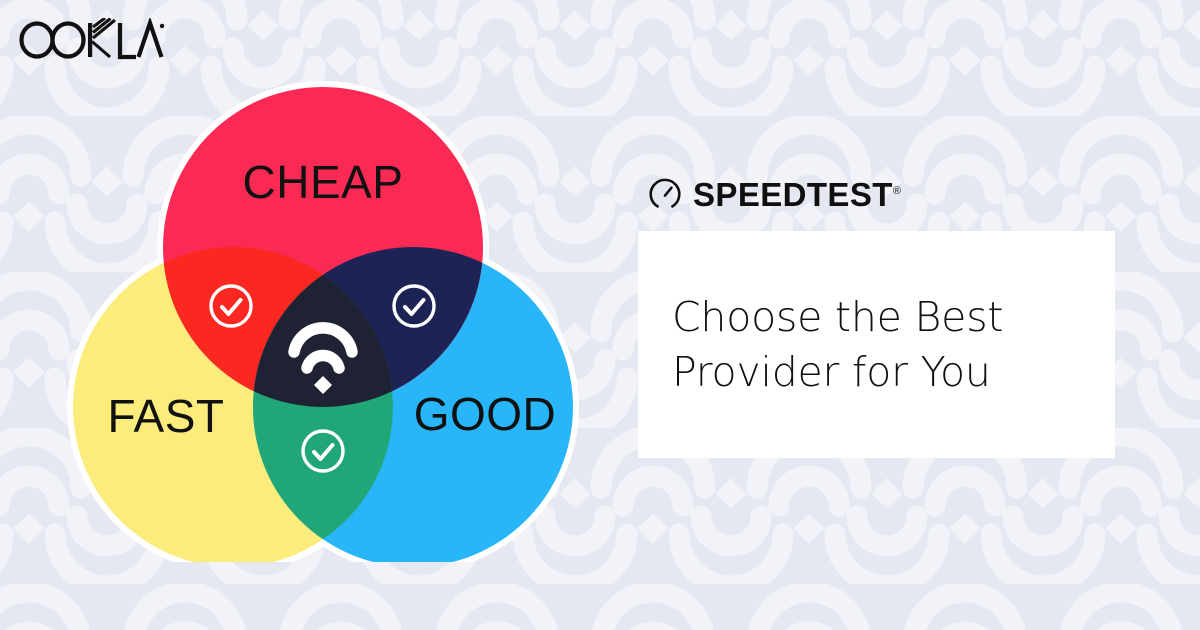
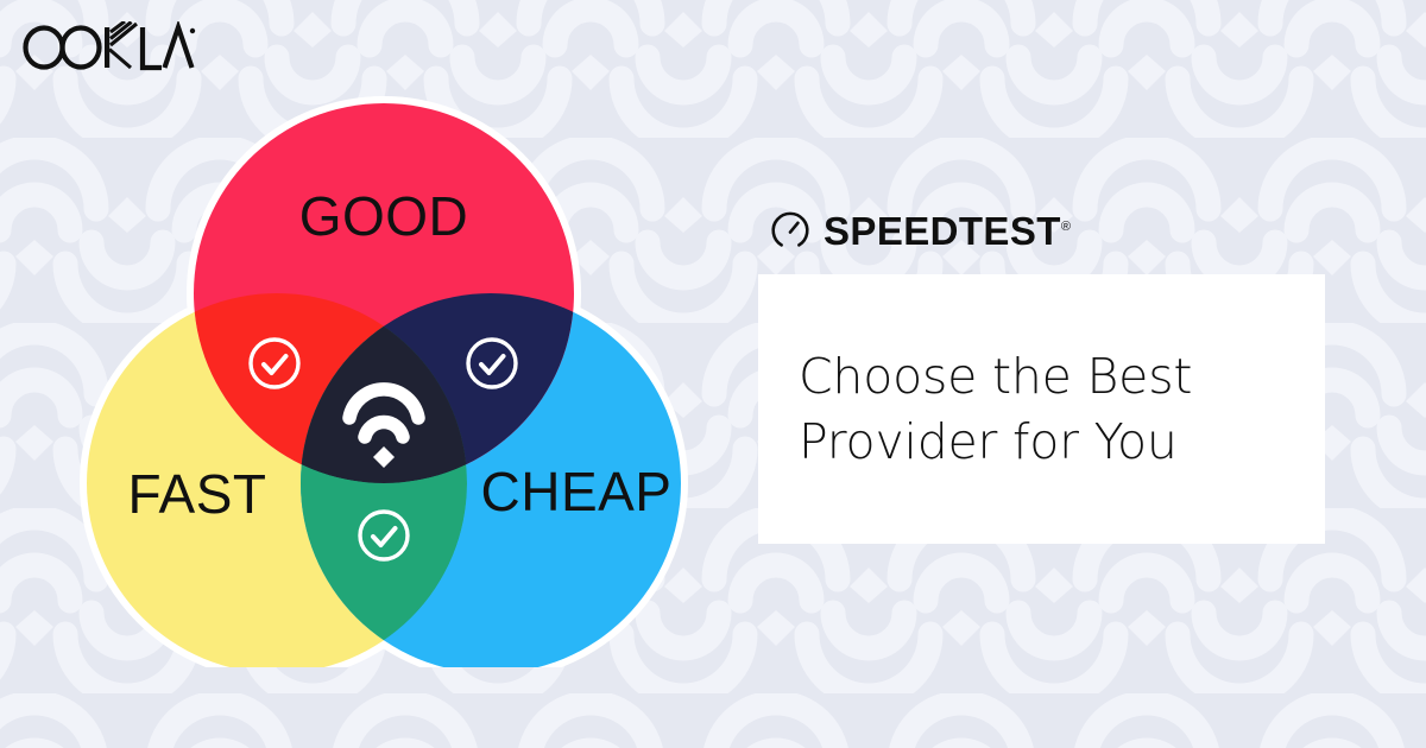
- CHEAP
+ GOOD
  FAST
- GOOD
+ CHEAP
  SPEEDTEST®
  Choose the Best
  Provider for You
